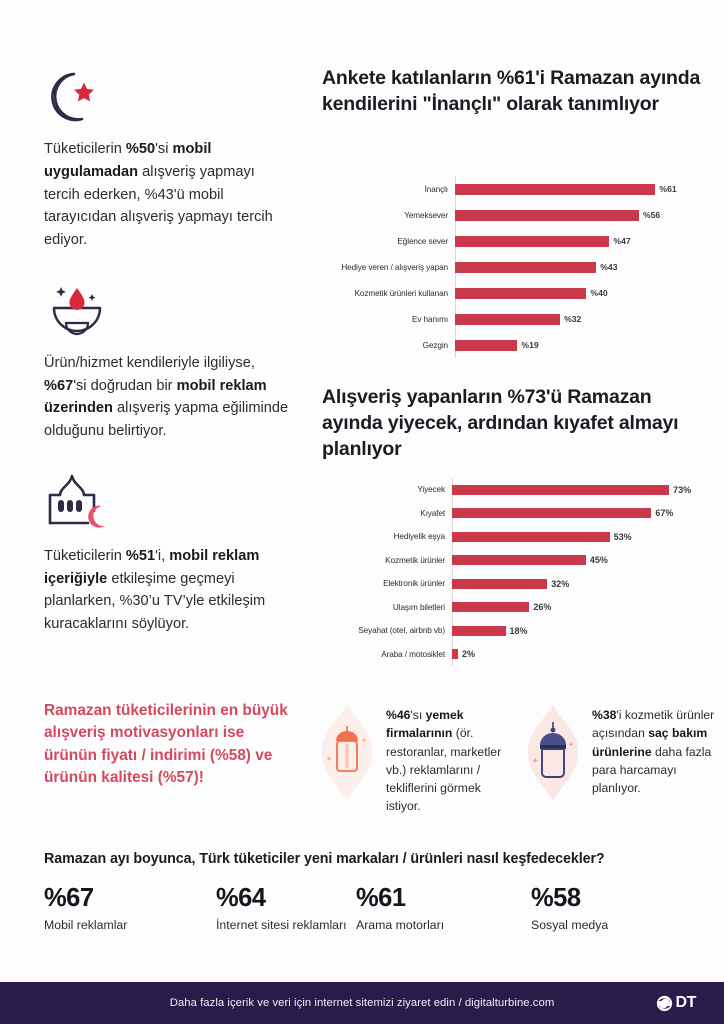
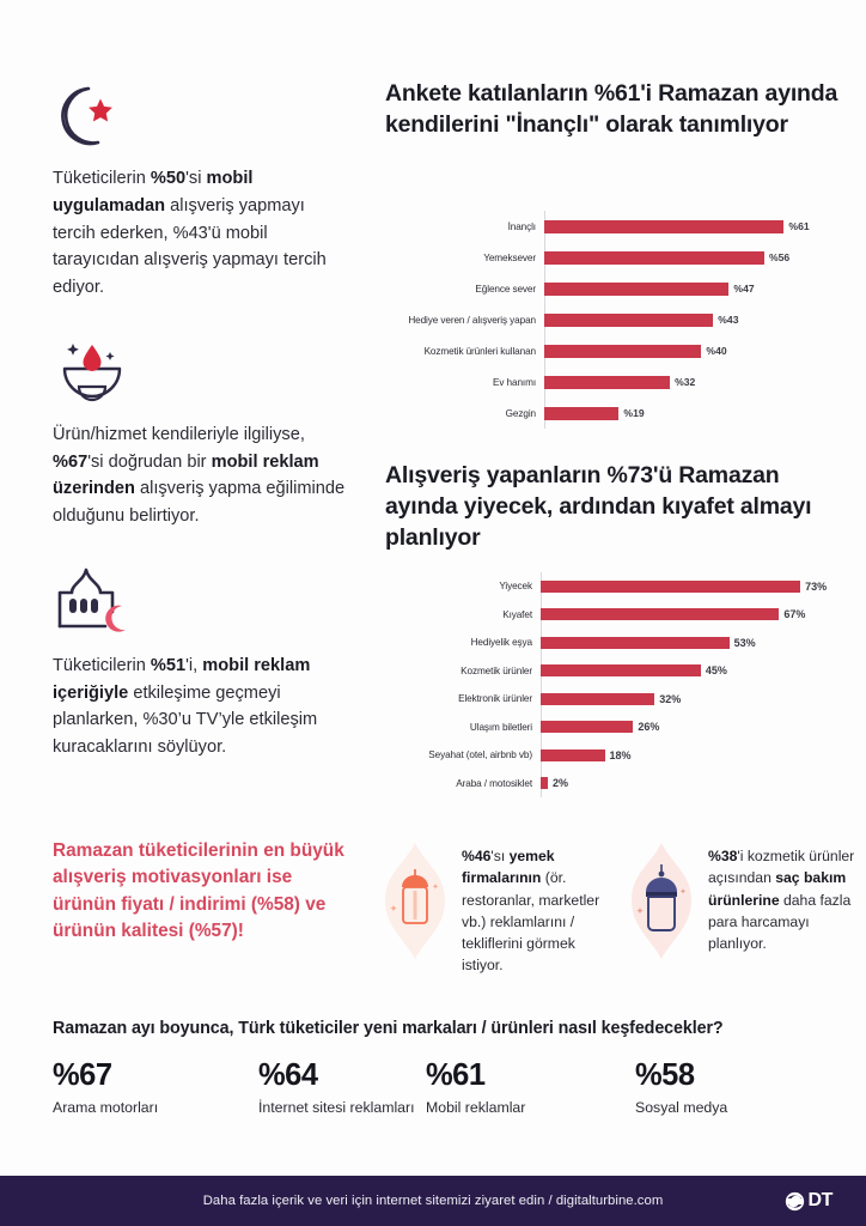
  Tüketicilerin %50'si mobil uygulamadan alışveriş yapmayı tercih ederken, %43'ü mobil tarayıcıdan alışveriş yapmayı tercih ediyor.
  Ürün/hizmet kendileriyle ilgiliyse, %67'si doğrudan bir mobil reklam üzerinden alışveriş yapma eğiliminde olduğunu belirtiyor.
  Tüketicilerin %51'i, mobil reklam içeriğiyle etkileşime geçmeyi planlarken, %30’u TV’yle etkileşim kuracaklarını söylüyor.
  Ramazan tüketicilerinin en büyük alışveriş motivasyonları ise ürünün fiyatı / indirimi (%58) ve ürünün kalitesi (%57)!
  Ankete katılanların %61'i Ramazan ayında kendilerini "İnançlı" olarak tanımlıyor
  İnançlı
  %61
  Yemeksever
  %56
  Eğlence sever
  %47
  Hediye veren / alışveriş yapan
  %43
  Kozmetik ürünleri kullanan
  %40
  Ev hanımı
  %32
  Gezgin
  %19
  Alışveriş yapanların %73'ü Ramazan ayında yiyecek, ardından kıyafet almayı planlıyor
  Yiyecek
  73%
  Kıyafet
  67%
  Hediyelik eşya
  53%
  Kozmetik ürünler
  45%
  Elektronik ürünler
  32%
  Ulaşım biletleri
  26%
  Seyahat (otel, airbnb vb)
  18%
  Araba / motosiklet
  2%
  %46'sı yemek firmalarının (ör. restoranlar, marketler vb.) reklamlarını / tekliflerini görmek istiyor.
  %38'i kozmetik ürünler açısından saç bakım ürünlerine daha fazla para harcamayı planlıyor.
  Ramazan ayı boyunca, Türk tüketiciler yeni markaları / ürünleri nasıl keşfedecekler?
  %67
- Mobil reklamlar
+ Arama motorları
  %64
  İnternet sitesi reklamları
  %61
- Arama motorları
+ Mobil reklamlar
  %58
  Sosyal medya
  Daha fazla içerik ve veri için internet sitemizi ziyaret edin / digitalturbine.com
  DT
